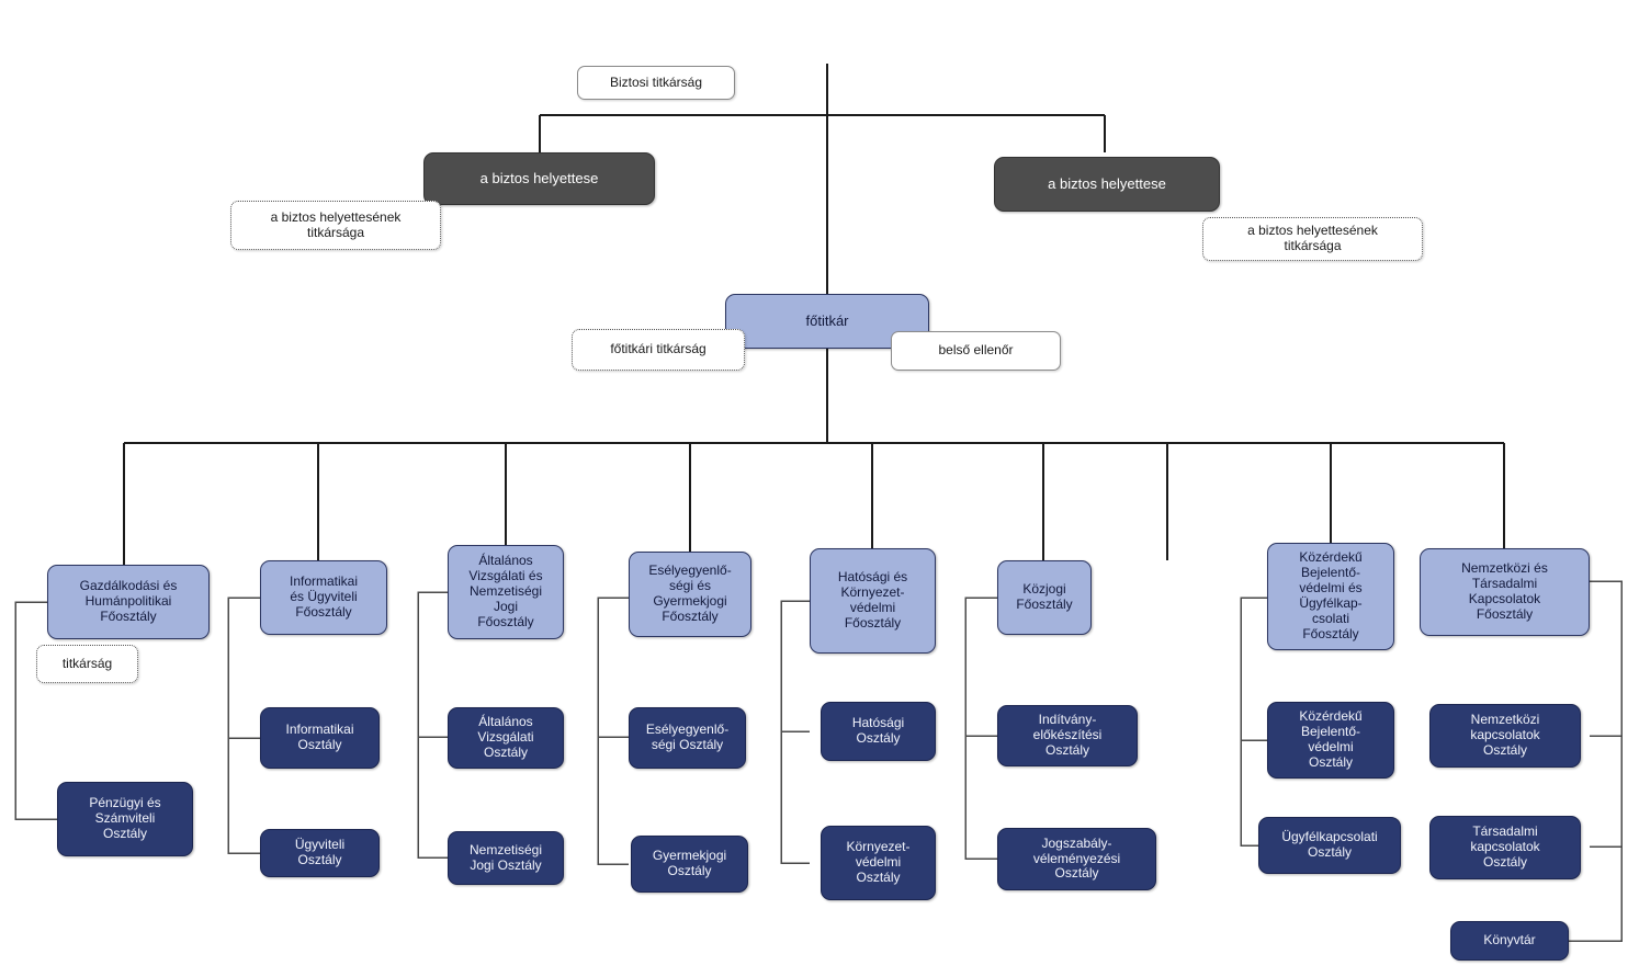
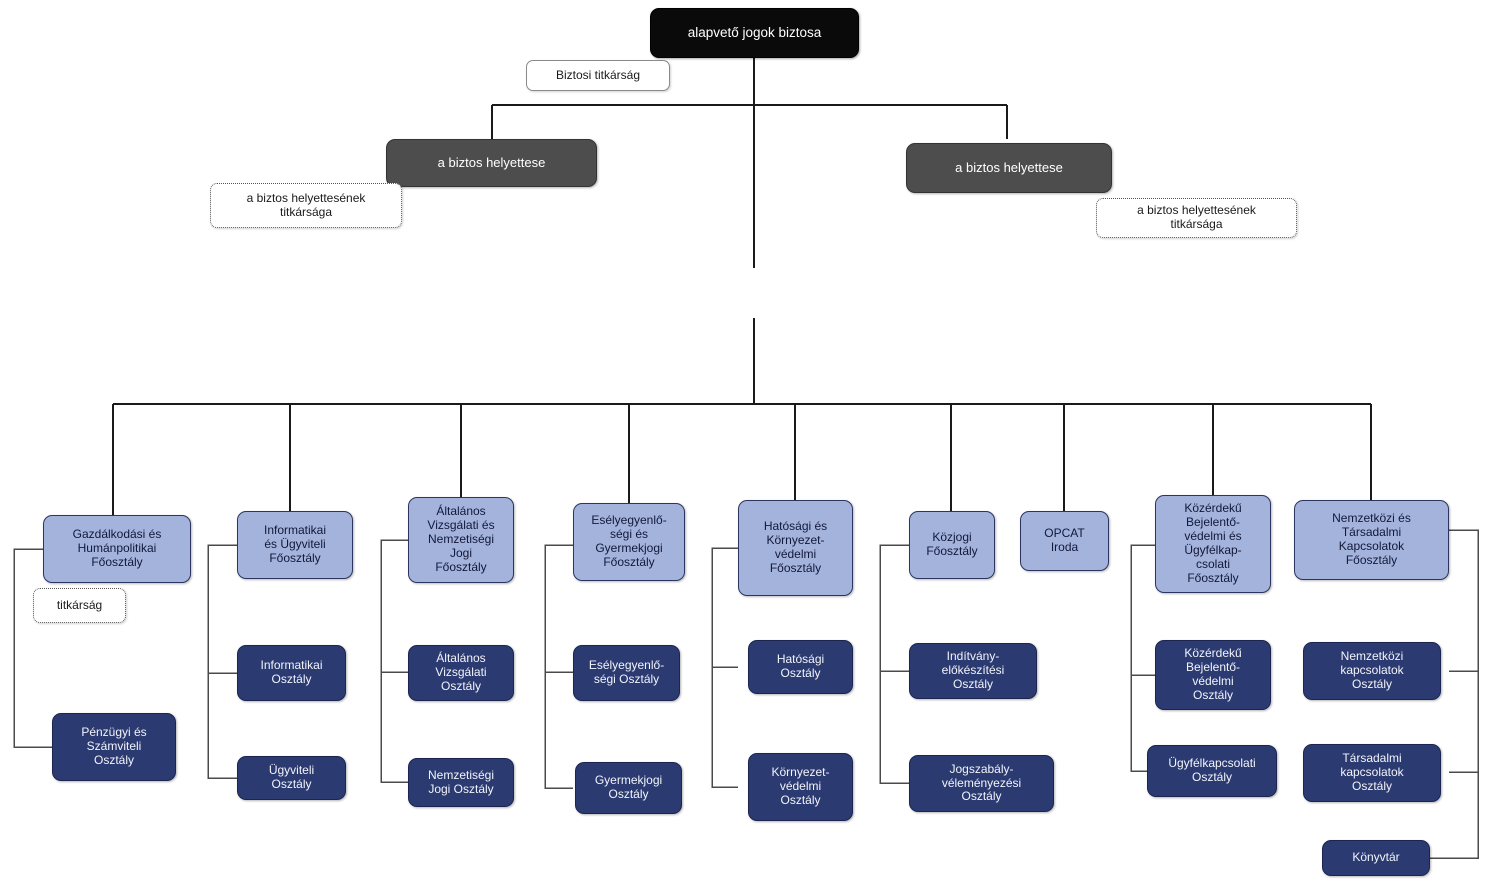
+ alapvető jogok biztosa
  Biztosi titkárság
  a biztos helyettese
  a biztos helyettesének
  titkársága
  a biztos helyettese
  a biztos helyettesének
  titkársága
- főtitkár
- főtitkári titkárság
- belső ellenőr
  Gazdálkodási és
  Humánpolitikai
  Főosztály
  titkárság
  Pénzügyi és
  Számviteli
  Osztály
  Informatikai
  és Ügyviteli
  Főosztály
  Informatikai
  Osztály
  Ügyviteli
  Osztály
  Általános
  Vizsgálati és
  Nemzetiségi
  Jogi
  Főosztály
  Általános
  Vizsgálati
  Osztály
  Nemzetiségi
  Jogi Osztály
  Esélyegyenlő-
  ségi és
  Gyermekjogi
  Főosztály
  Esélyegyenlő-
  ségi Osztály
  Gyermekjogi
  Osztály
  Hatósági és
  Környezet-
  védelmi
  Főosztály
  Hatósági
  Osztály
  Környezet-
  védelmi
  Osztály
  Közjogi
  Főosztály
  Indítvány-
  előkészítési
  Osztály
  Jogszabály-
  véleményezési
  Osztály
+ OPCAT
+ Iroda
  Közérdekű
  Bejelentő-
  védelmi és
  Ügyfélkap-
  csolati
  Főosztály
  Közérdekű
  Bejelentő-
  védelmi
  Osztály
  Ügyfélkapcsolati
  Osztály
  Nemzetközi és
  Társadalmi
  Kapcsolatok
  Főosztály
  Nemzetközi
  kapcsolatok
  Osztály
  Társadalmi
  kapcsolatok
  Osztály
  Könyvtár
